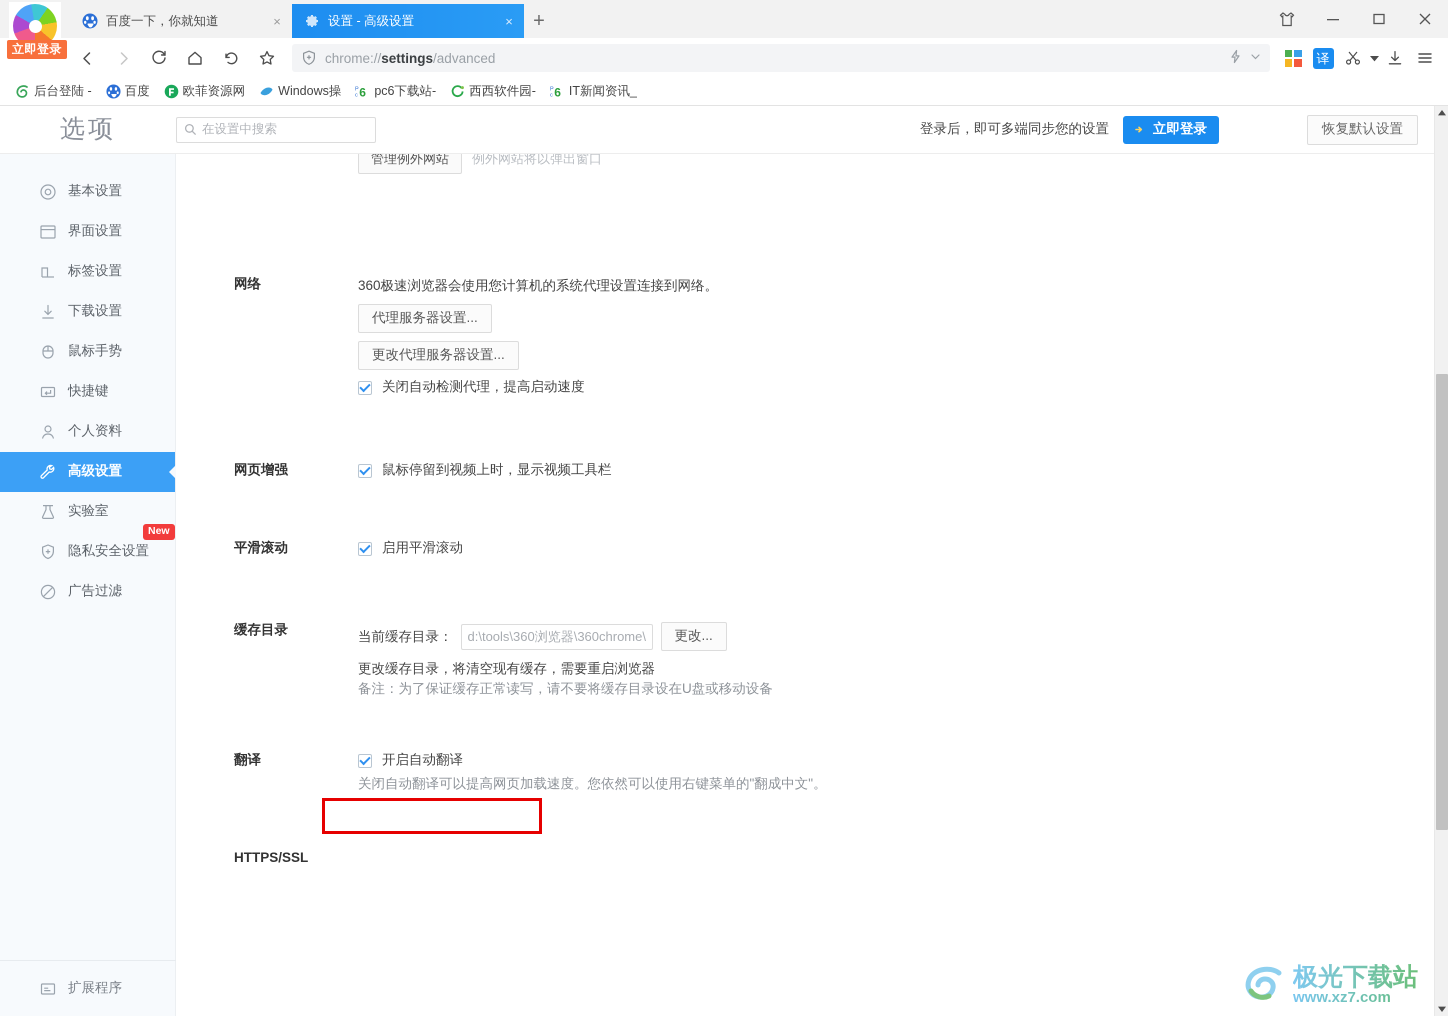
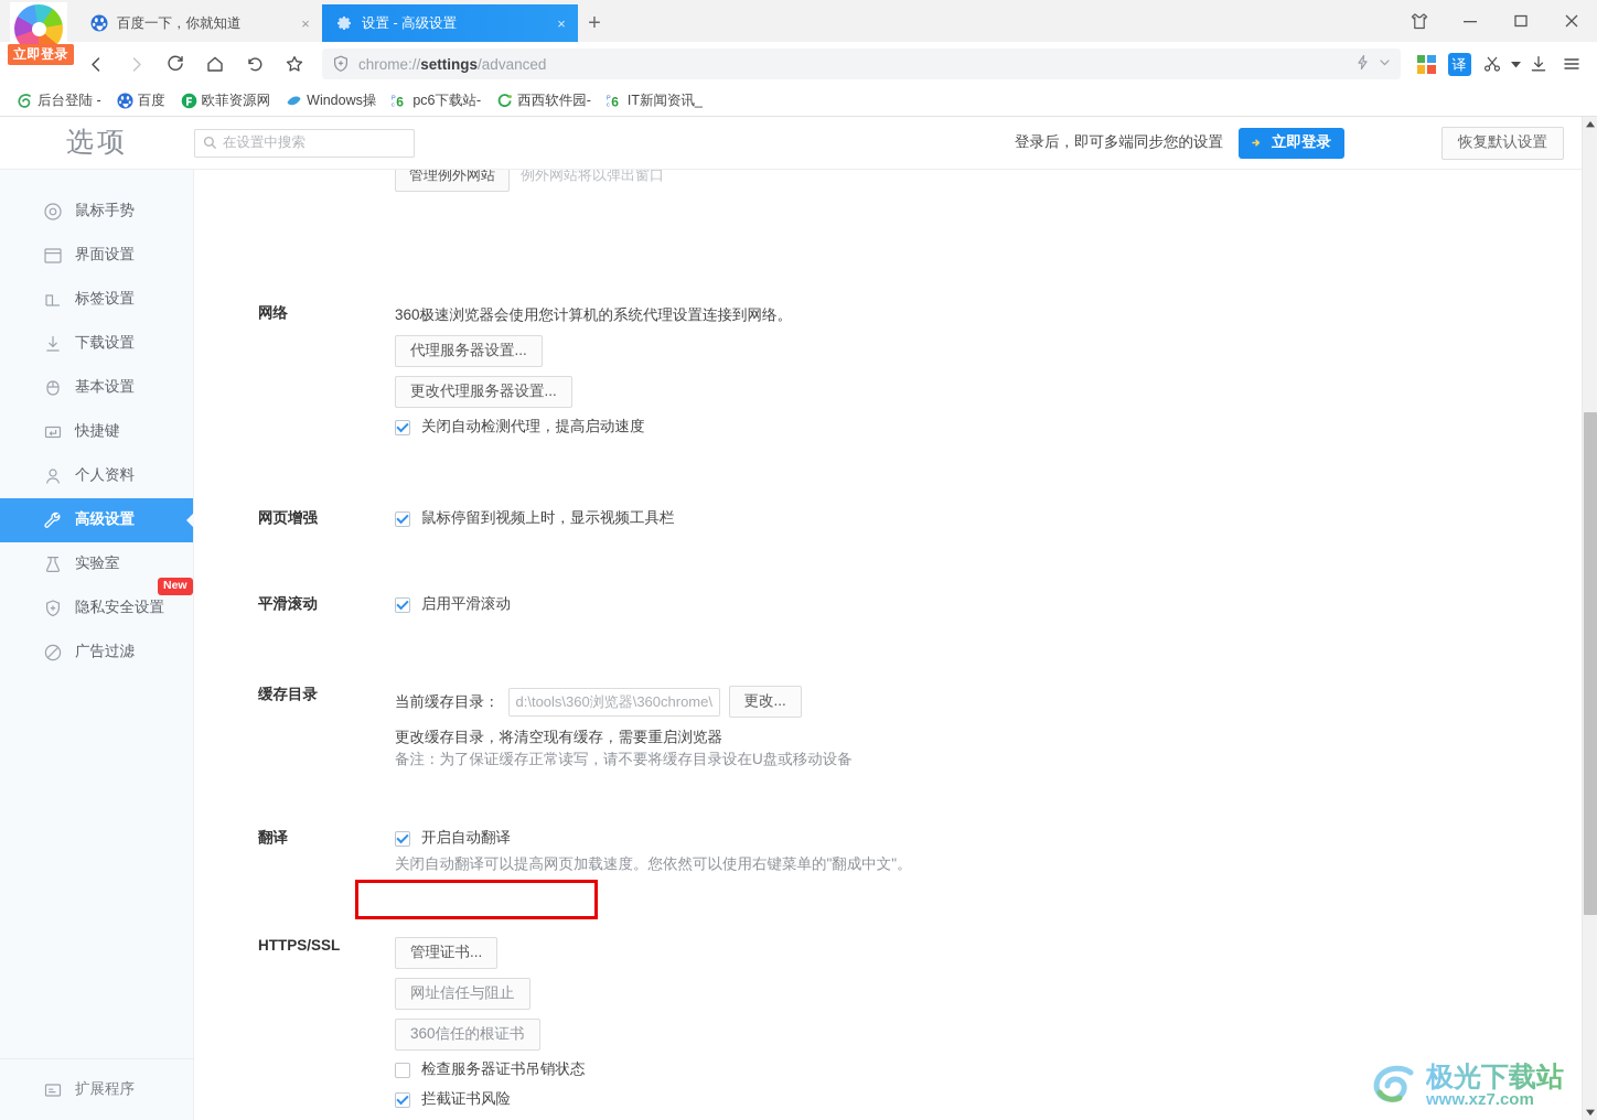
  百度一下，你就知道
  ×
  设置 - 高级设置
  ×
  +
  立即登录
  chrome://settings/advanced
  译
  后台登陆 -
  百度
  欧菲资源网
  Windows操
  6
  pc6下载站-
  西西软件园-
  6
  IT新闻资讯_
  选项
  在设置中搜索
  登录后，即可多端同步您的设置
  立即登录
  恢复默认设置
- 基本设置
+ 鼠标手势
  界面设置
  标签设置
  下载设置
- 鼠标手势
+ 基本设置
  快捷键
  个人资料
  高级设置
  实验室
  隐私安全设置
  New
  广告过滤
  扩展程序
  管理例外网站
  例外网站将以弹出窗口
  网络
  360极速浏览器会使用您计算机的系统代理设置连接到网络。
  代理服务器设置...
  更改代理服务器设置...
  关闭自动检测代理，提高启动速度
  网页增强
  鼠标停留到视频上时，显示视频工具栏
  平滑滚动
  启用平滑滚动
  缓存目录
  当前缓存目录：
  d:\tools\360浏览器\360chrome\
  更改...
  更改缓存目录，将清空现有缓存，需要重启浏览器
  备注：为了保证缓存正常读写，请不要将缓存目录设在U盘或移动设备
  翻译
  开启自动翻译
  关闭自动翻译可以提高网页加载速度。您依然可以使用右键菜单的"翻成中文"。
  HTTPS/SSL
+ 管理证书...
+ 网址信任与阻止
+ 360信任的根证书
+ 检查服务器证书吊销状态
+ 拦截证书风险
  极光下载站
  www.xz7.com
